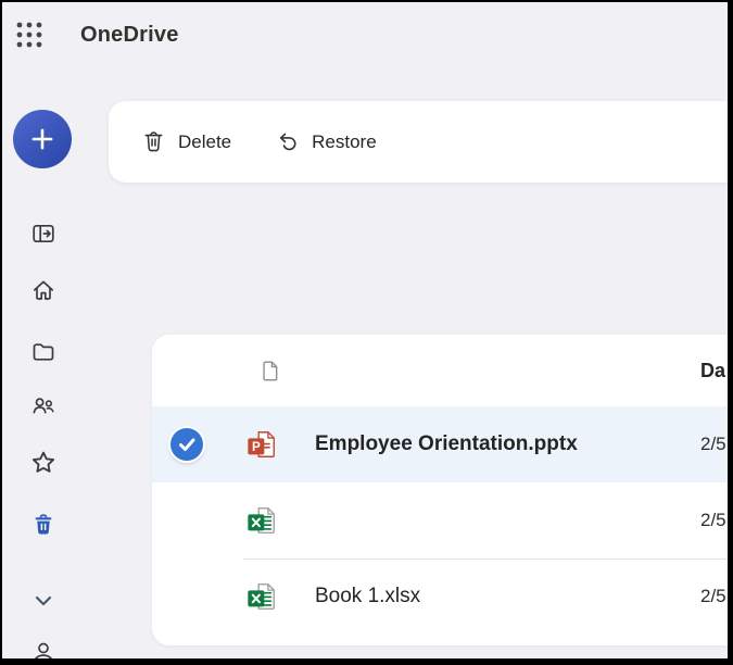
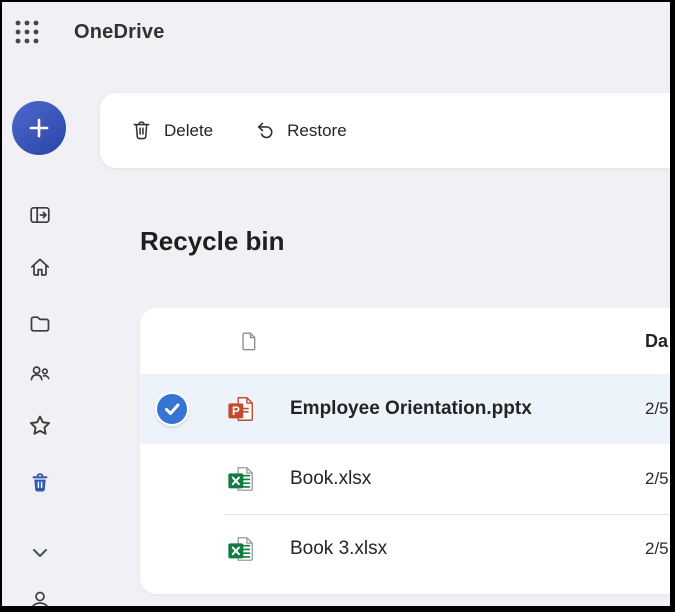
  OneDrive
  Delete
  Restore
+ Recycle bin
  Da
  P
  Employee Orientation.pptx
  2/5
+ Book.xlsx
  2/5
- Book 1.xlsx
+ Book 3.xlsx
  2/5
